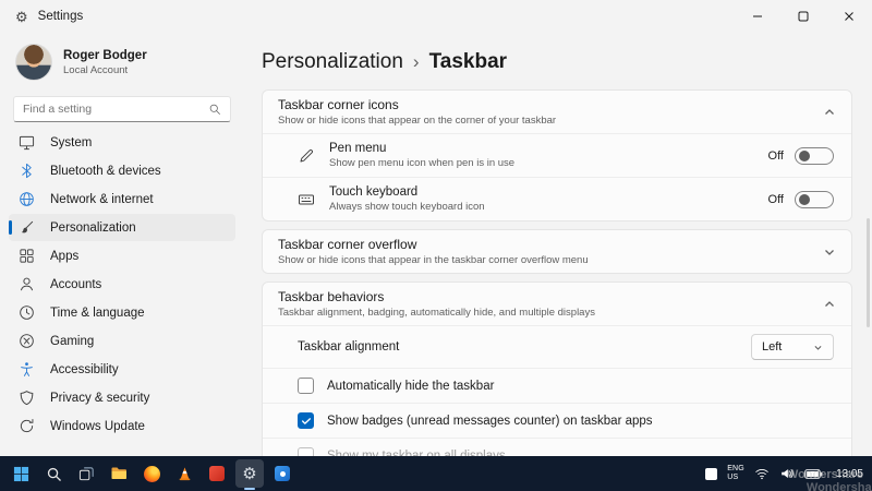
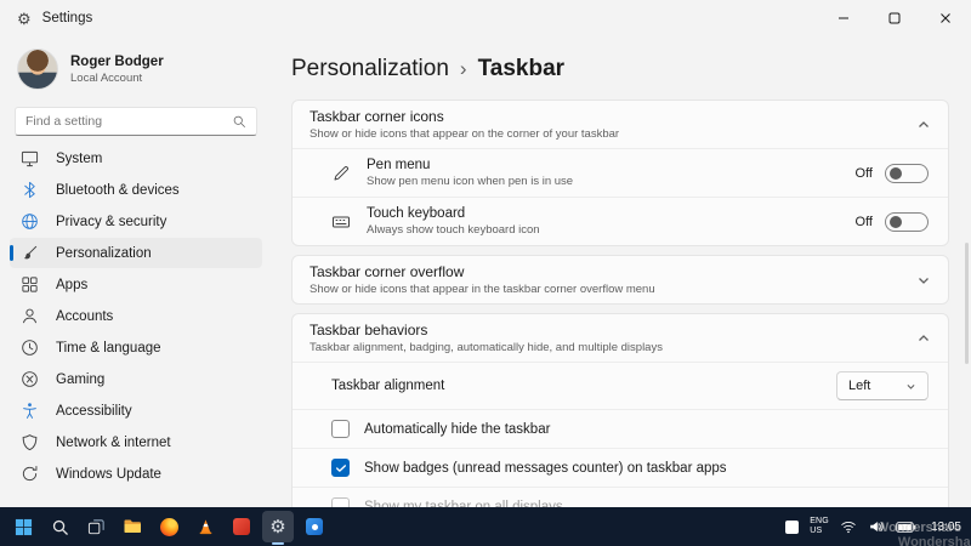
  ⚙
  Settings
  Roger Bodger
  Local Account
  Find a setting
  System
  Bluetooth & devices
- Network & internet
+ Privacy & security
  Personalization
  Apps
  Accounts
  Time & language
  Gaming
  Accessibility
- Privacy & security
+ Network & internet
  Windows Update
  Personalization
  ›
  Taskbar
  Taskbar corner icons
  Show or hide icons that appear on the corner of your taskbar
  Pen menu
  Show pen menu icon when pen is in use
  Off
  Touch keyboard
  Always show touch keyboard icon
  Off
  Taskbar corner overflow
  Show or hide icons that appear in the taskbar corner overflow menu
  Taskbar behaviors
  Taskbar alignment, badging, automatically hide, and multiple displays
  Taskbar alignment
  Left
  Automatically hide the taskbar
  Show badges (unread messages counter) on taskbar apps
  ⚙
  13:05
  Wondershare
  Wondersha
